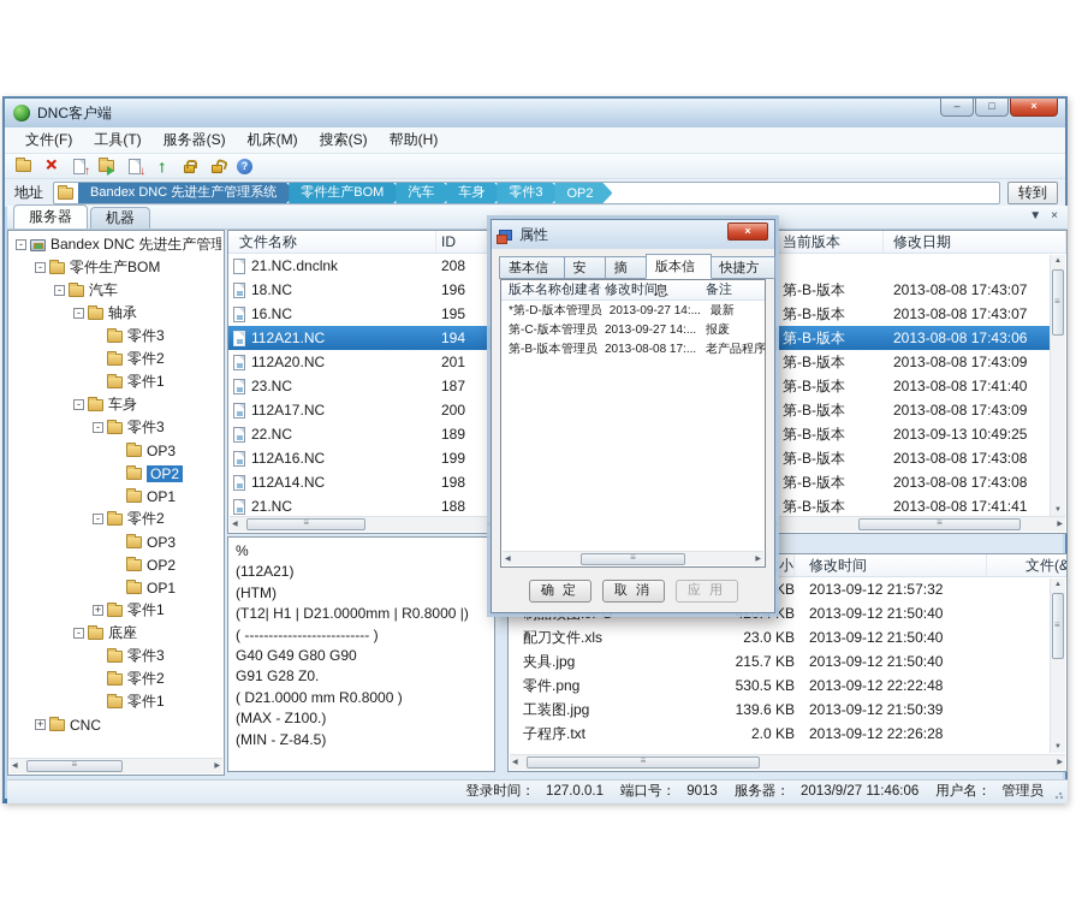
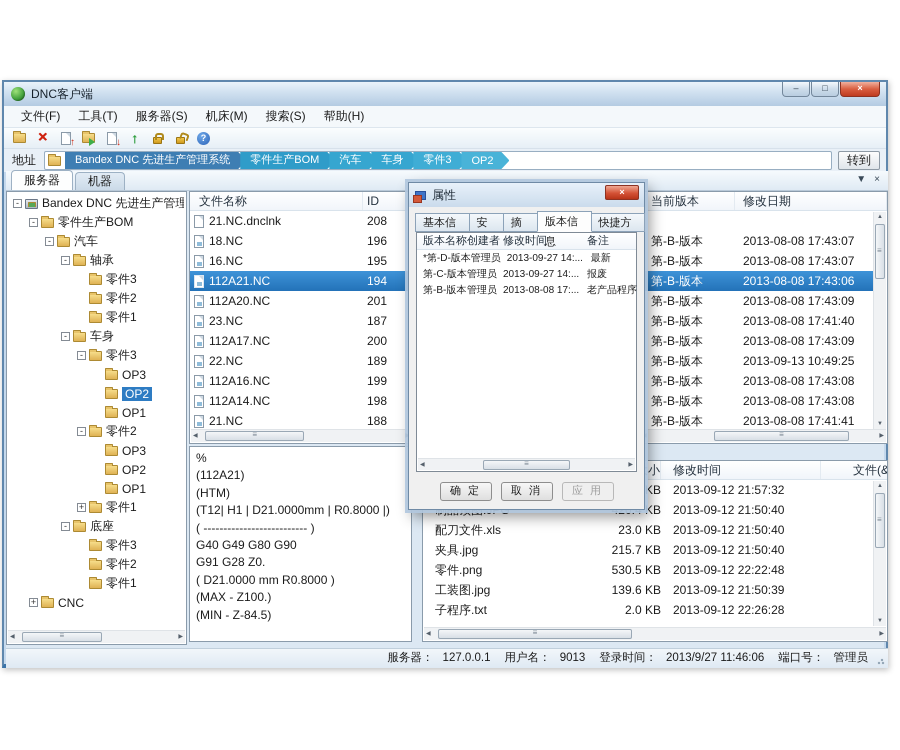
  DNC客户端
  –
  □
  ×
  文件(F)
  工具(T)
  服务器(S)
  机床(M)
  搜索(S)
  帮助(H)
  ↑
  ↓
  ?
  地址
  Bandex DNC 先进生产管理系统
  零件生产BOM
  汽车
  车身
  零件3
  OP2
  转到
  服务器
  机器
  ▼
  ×
  -
  Bandex DNC 先进生产管理
  -
  零件生产BOM
  -
  汽车
  -
  轴承
  零件3
  零件2
  零件1
  -
  车身
  -
  零件3
  OP3
  OP2
  OP1
  -
  零件2
  OP3
  OP2
  OP1
  +
  零件1
  -
  底座
  零件3
  零件2
  零件1
  +
  CNC
  文件名称
  ID
  21.NC.dnclnk
  208
  18.NC
  196
  16.NC
  195
  112A21.NC
  194
  112A20.NC
  201
  23.NC
  187
  112A17.NC
  200
  22.NC
  189
  112A16.NC
  199
  112A14.NC
  198
  21.NC
  188
  当前版本
  修改日期
  第-B-版本
  2013-08-08 17:43:07
  第-B-版本
  2013-08-08 17:43:07
  第-B-版本
  2013-08-08 17:43:06
  第-B-版本
  2013-08-08 17:43:09
  第-B-版本
  2013-08-08 17:41:40
  第-B-版本
  2013-08-08 17:43:09
  第-B-版本
  2013-09-13 10:49:25
  第-B-版本
  2013-08-08 17:43:08
  第-B-版本
  2013-08-08 17:43:08
  第-B-版本
  2013-08-08 17:41:41
  %
  (112A21)
  (HTM)
  (T12| H1 | D21.0000mm | R0.8000 |)
  ( -------------------------- )
  G40 G49 G80 G90
  G91 G28 Z0.
  ( D21.0000 mm R0.8000 )
  (MAX - Z100.)
  (MIN - Z-84.5)
  修改时间
  文件(&
  KB
  2013-09-12 21:57:32
  420.4 KB
  2013-09-12 21:50:40
  配刀文件.xls
  23.0 KB
  2013-09-12 21:50:40
  夹具.jpg
  215.7 KB
  2013-09-12 21:50:40
  零件.png
  530.5 KB
  2013-09-12 22:22:48
  工装图.jpg
  139.6 KB
  2013-09-12 21:50:39
  子程序.txt
  2.0 KB
  2013-09-12 22:26:28
  属性
  ×
  基本信
  版本信息
  快捷方
  版本名称
  创建者
  修改时间
  备注
  *第-D-版本
  管理员
  2013-09-27 14:...
  最新
  第-C-版本
  管理员
  2013-09-27 14:...
  报废
  第-B-版本
  管理员
  2013-08-08 17:...
  老产品程序
  确 定
  取 消
  应 用
- 登录时间： 127.0.0.1
+ 服务器： 127.0.0.1
- 端口号： 9013
+ 用户名： 9013
- 服务器： 2013/9/27 11:46:06
+ 登录时间： 2013/9/27 11:46:06
- 用户名： 管理员
+ 端口号： 管理员
